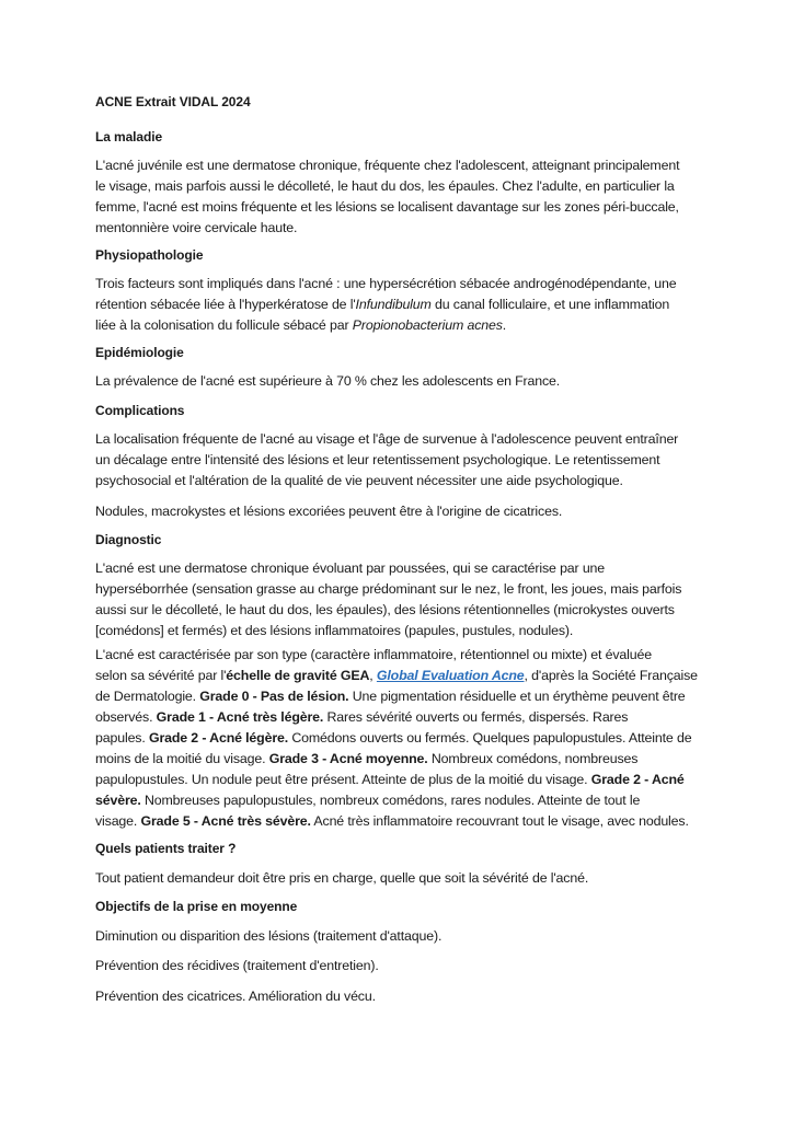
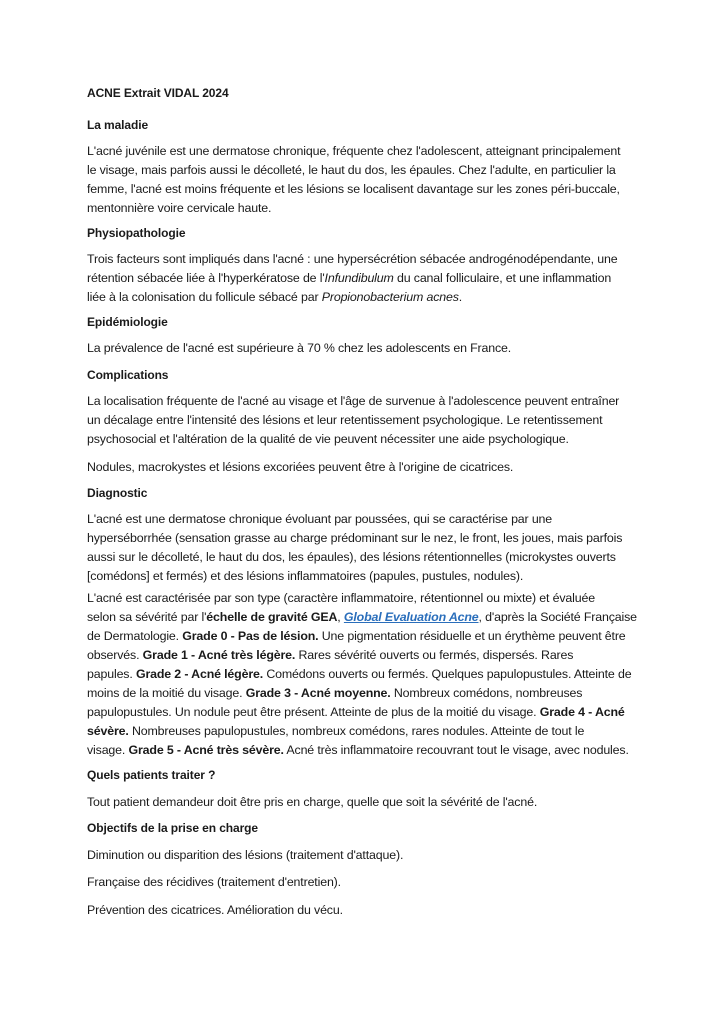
  ACNE Extrait VIDAL 2024
  La maladie
  L'acné juvénile est une dermatose chronique, fréquente chez l'adolescent, atteignant principalement
  le visage, mais parfois aussi le décolleté, le haut du dos, les épaules. Chez l'adulte, en particulier la
  femme, l'acné est moins fréquente et les lésions se localisent davantage sur les zones péri-buccale,
  mentonnière voire cervicale haute.
  Physiopathologie
  Trois facteurs sont impliqués dans l'acné : une hypersécrétion sébacée androgénodépendante, une
  rétention sébacée liée à l'hyperkératose de l'Infundibulum du canal folliculaire, et une inflammation
  liée à la colonisation du follicule sébacé par Propionobacterium acnes.
  Epidémiologie
  La prévalence de l'acné est supérieure à 70 % chez les adolescents en France.
  Complications
  La localisation fréquente de l'acné au visage et l'âge de survenue à l'adolescence peuvent entraîner
  un décalage entre l'intensité des lésions et leur retentissement psychologique. Le retentissement
  psychosocial et l'altération de la qualité de vie peuvent nécessiter une aide psychologique.
  Nodules, macrokystes et lésions excoriées peuvent être à l'origine de cicatrices.
  Diagnostic
  L'acné est une dermatose chronique évoluant par poussées, qui se caractérise par une
  hyperséborrhée (sensation grasse au charge prédominant sur le nez, le front, les joues, mais parfois
  aussi sur le décolleté, le haut du dos, les épaules), des lésions rétentionnelles (microkystes ouverts
  [comédons] et fermés) et des lésions inflammatoires (papules, pustules, nodules).
  L'acné est caractérisée par son type (caractère inflammatoire, rétentionnel ou mixte) et évaluée
  selon sa sévérité par l'échelle de gravité GEA, Global Evaluation Acne, d'après la Société Française
  de Dermatologie. Grade 0 - Pas de lésion. Une pigmentation résiduelle et un érythème peuvent être
  observés. Grade 1 - Acné très légère. Rares sévérité ouverts ou fermés, dispersés. Rares
  papules. Grade 2 - Acné légère. Comédons ouverts ou fermés. Quelques papulopustules. Atteinte de
  moins de la moitié du visage. Grade 3 - Acné moyenne. Nombreux comédons, nombreuses
- papulopustules. Un nodule peut être présent. Atteinte de plus de la moitié du visage. Grade 2 - Acné
+ papulopustules. Un nodule peut être présent. Atteinte de plus de la moitié du visage. Grade 4 - Acné
  sévère. Nombreuses papulopustules, nombreux comédons, rares nodules. Atteinte de tout le
  visage. Grade 5 - Acné très sévère. Acné très inflammatoire recouvrant tout le visage, avec nodules.
  Quels patients traiter ?
  Tout patient demandeur doit être pris en charge, quelle que soit la sévérité de l'acné.
- Objectifs de la prise en moyenne
+ Objectifs de la prise en charge
  Diminution ou disparition des lésions (traitement d'attaque).
- Prévention des récidives (traitement d'entretien).
+ Française des récidives (traitement d'entretien).
  Prévention des cicatrices. Amélioration du vécu.
